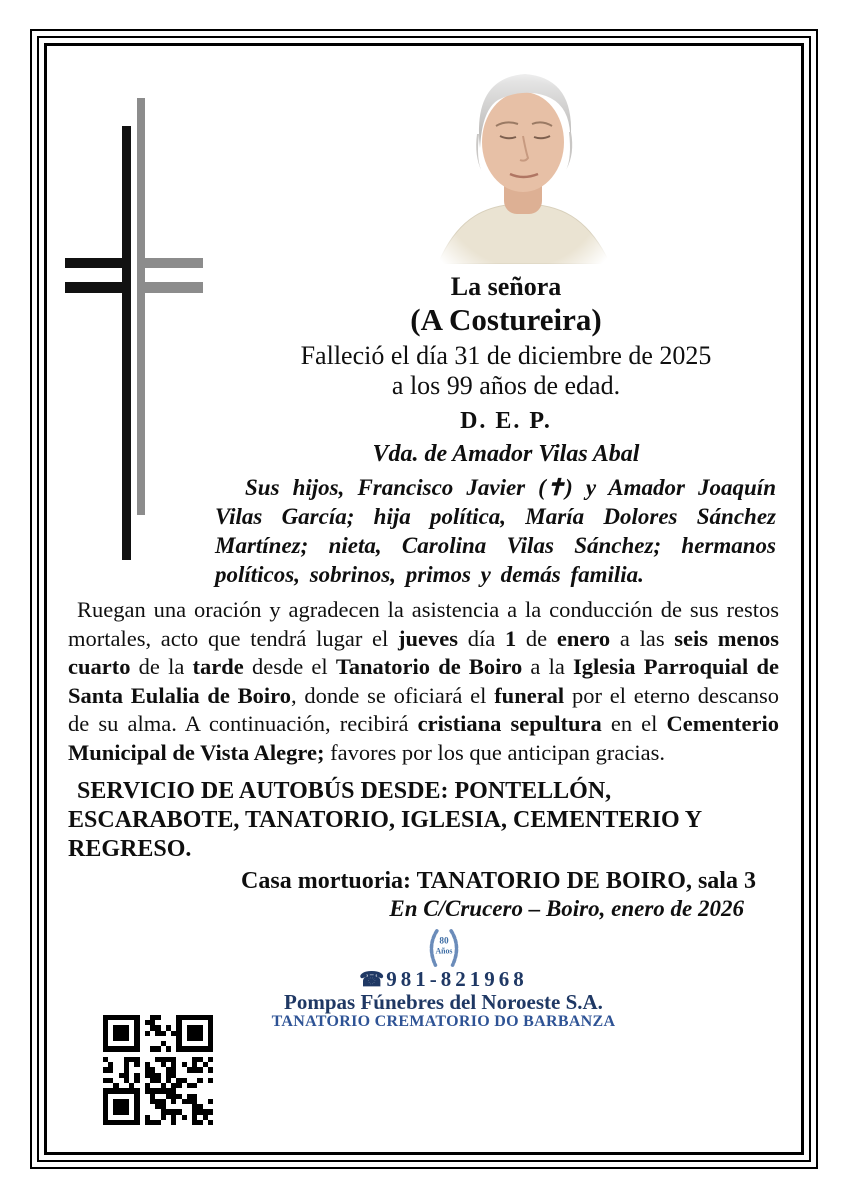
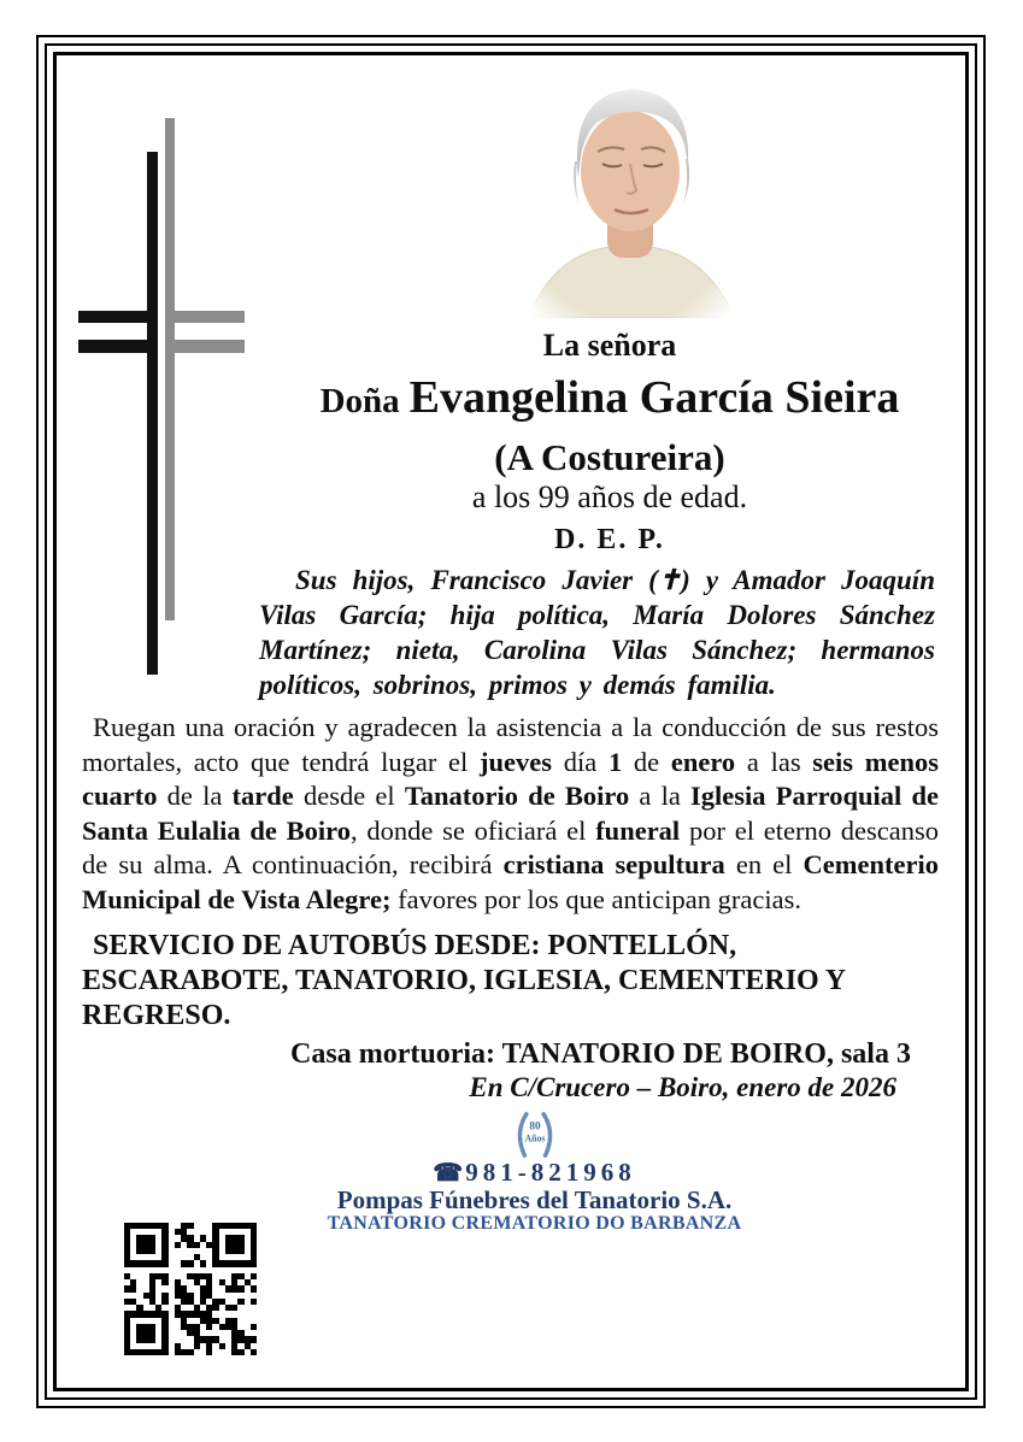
  La señora
+ Doña Evangelina García Sieira
  (A Costureira)
- Falleció el día 31 de diciembre de 2025
  a los 99 años de edad.
  D. E. P.
- Vda. de Amador Vilas Abal
  Sus hijos, Francisco Javier (✝) y Amador Joaquín Vilas García; hija política, María Dolores Sánchez Martínez; nieta, Carolina Vilas Sánchez; hermanos políticos, sobrinos, primos y demás familia.
  Ruegan una oración y agradecen la asistencia a la conducción de sus restos mortales, acto que tendrá lugar el jueves día 1 de enero a las seis menos cuarto de la tarde desde el Tanatorio de Boiro a la Iglesia Parroquial de Santa Eulalia de Boiro, donde se oficiará el funeral por el eterno descanso de su alma. A continuación, recibirá cristiana sepultura en el Cementerio Municipal de Vista Alegre; favores por los que anticipan gracias.
  SERVICIO DE AUTOBÚS DESDE: PONTELLÓN, ESCARABOTE, TANATORIO, IGLESIA, CEMENTERIO Y REGRESO.
  Casa mortuoria: TANATORIO DE BOIRO, sala 3
  En C/Crucero – Boiro, enero de 2026
  80
  Años
  ☎981-821968
- Pompas Fúnebres del Noroeste S.A.
+ Pompas Fúnebres del Tanatorio S.A.
  TANATORIO CREMATORIO DO BARBANZA
